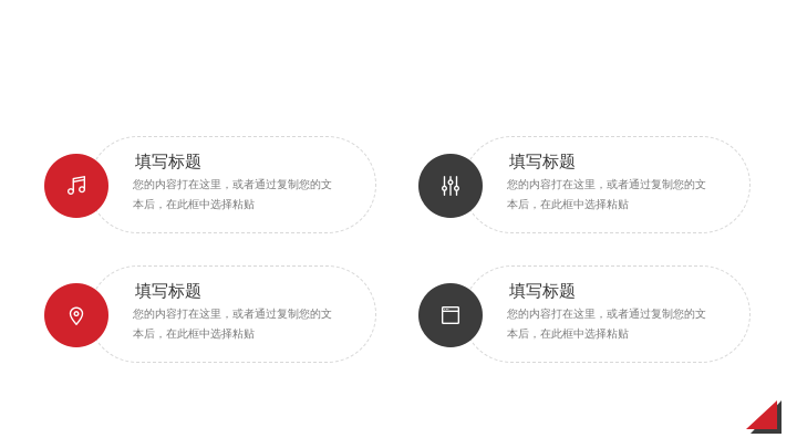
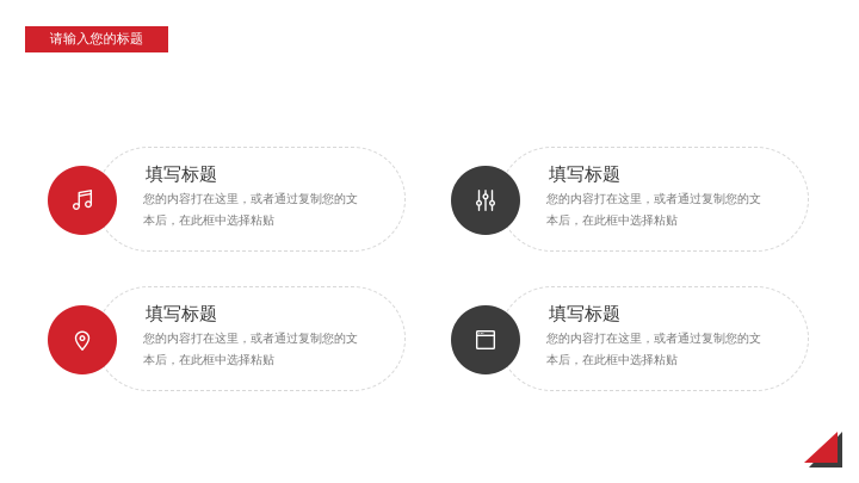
+ 请输入您的标题
  填写标题
  您的内容打在这里，或者通过复制您的文本后，在此框中选择粘贴
  填写标题
  您的内容打在这里，或者通过复制您的文本后，在此框中选择粘贴
  填写标题
  您的内容打在这里，或者通过复制您的文本后，在此框中选择粘贴
  填写标题
  您的内容打在这里，或者通过复制您的文本后，在此框中选择粘贴
